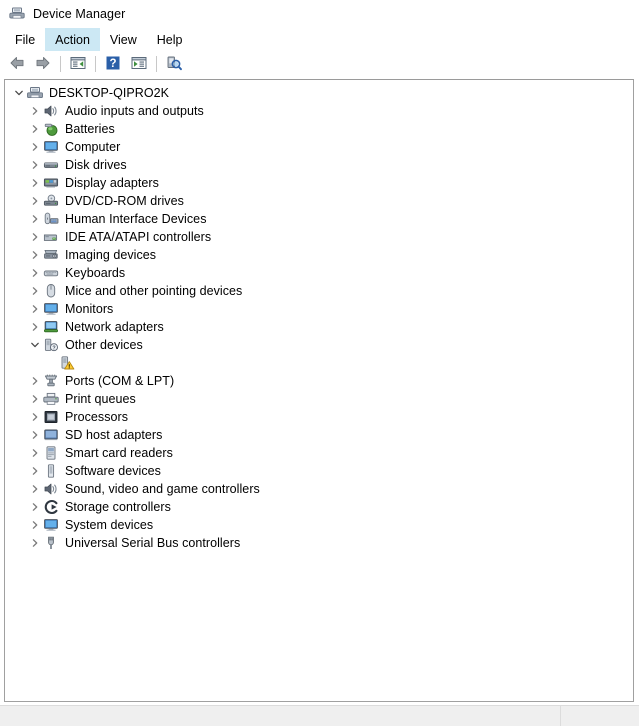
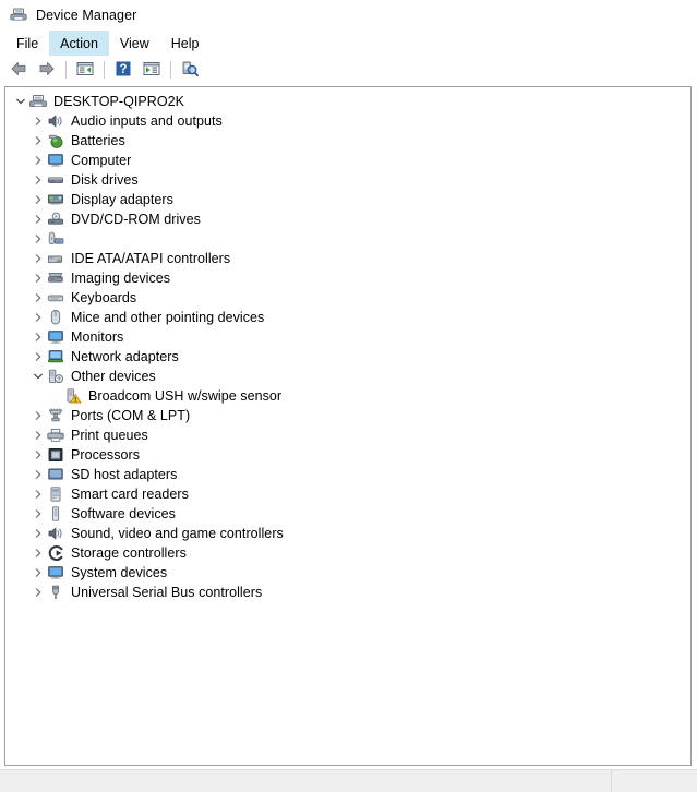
  Device Manager
  File
  Action
  View
  Help
  ?
  DESKTOP-QIPRO2K
  Audio inputs and outputs
  Batteries
  Computer
  Disk drives
  Display adapters
  DVD/CD-ROM drives
- Human Interface Devices
  IDE ATA/ATAPI controllers
  Imaging devices
  Keyboards
  Mice and other pointing devices
  Monitors
  Network adapters
  Other devices
+ Broadcom USH w/swipe sensor
  Ports (COM & LPT)
  Print queues
  Processors
  SD host adapters
  Smart card readers
  Software devices
  Sound, video and game controllers
  Storage controllers
  System devices
  Universal Serial Bus controllers
